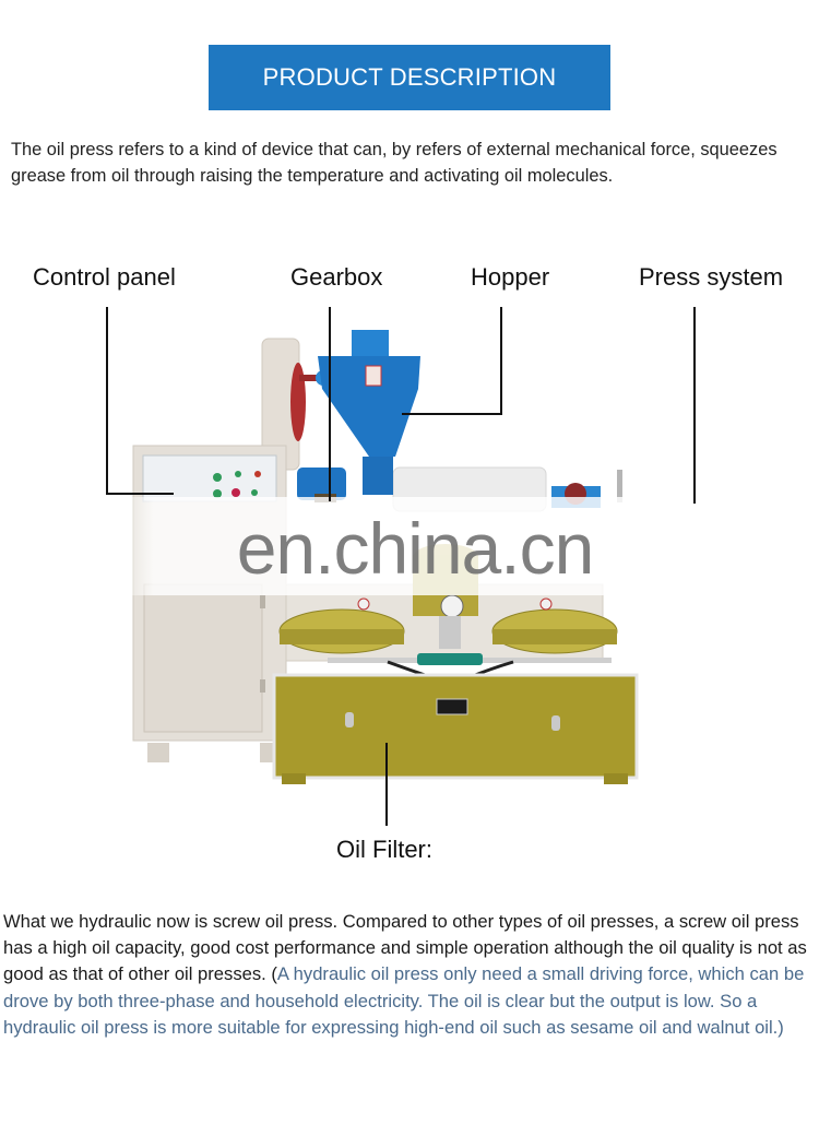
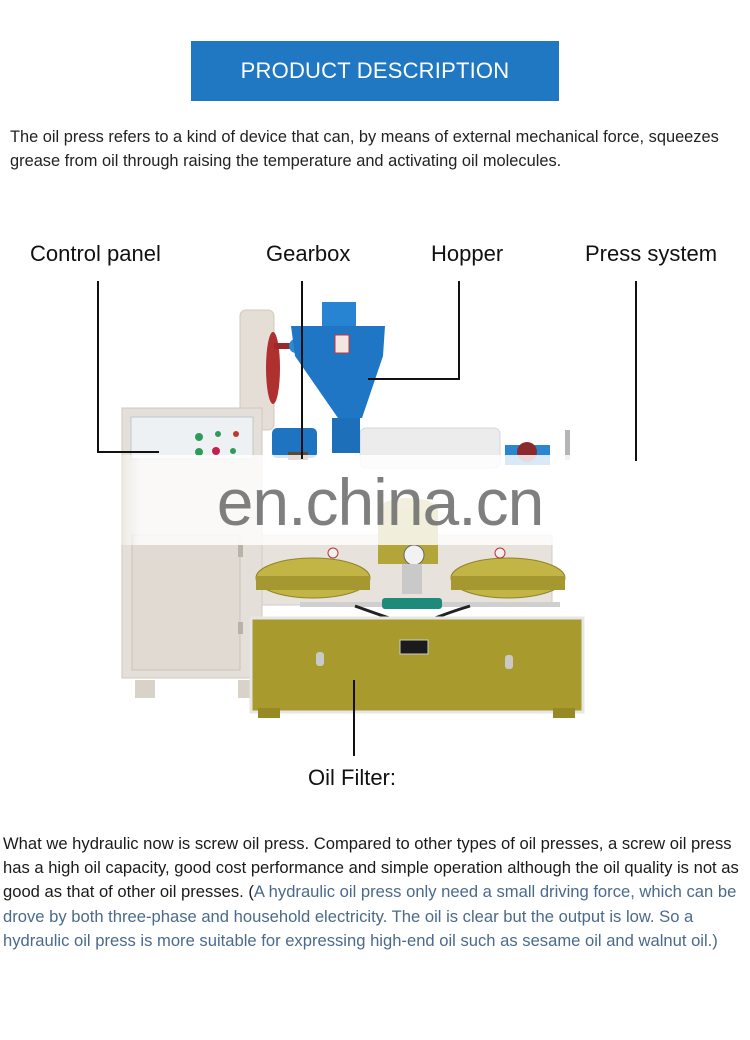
  PRODUCT DESCRIPTION
- The oil press refers to a kind of device that can, by refers of external mechanical force, squeezes grease from oil through raising the temperature and activating oil molecules.
+ The oil press refers to a kind of device that can, by means of external mechanical force, squeezes grease from oil through raising the temperature and activating oil molecules.
  en.china.cn
  Control panel
  Gearbox
  Hopper
  Press system
  Oil Filter:
  What we hydraulic now is screw oil press. Compared to other types of oil presses, a screw oil press has a high oil capacity, good cost performance and simple operation although the oil quality is not as good as that of other oil presses. (A hydraulic oil press only need a small driving force, which can be drove by both three-phase and household electricity. The oil is clear but the output is low. So a hydraulic oil press is more suitable for expressing high-end oil such as sesame oil and walnut oil.)
